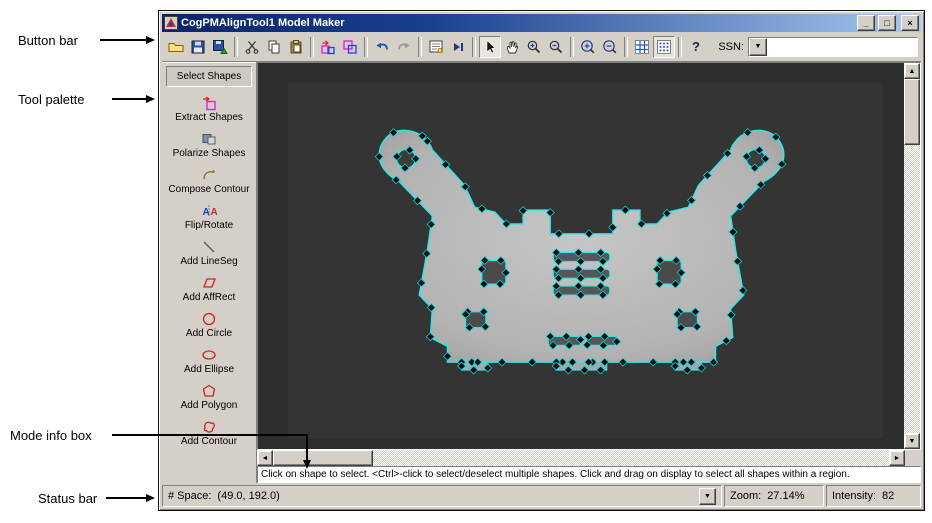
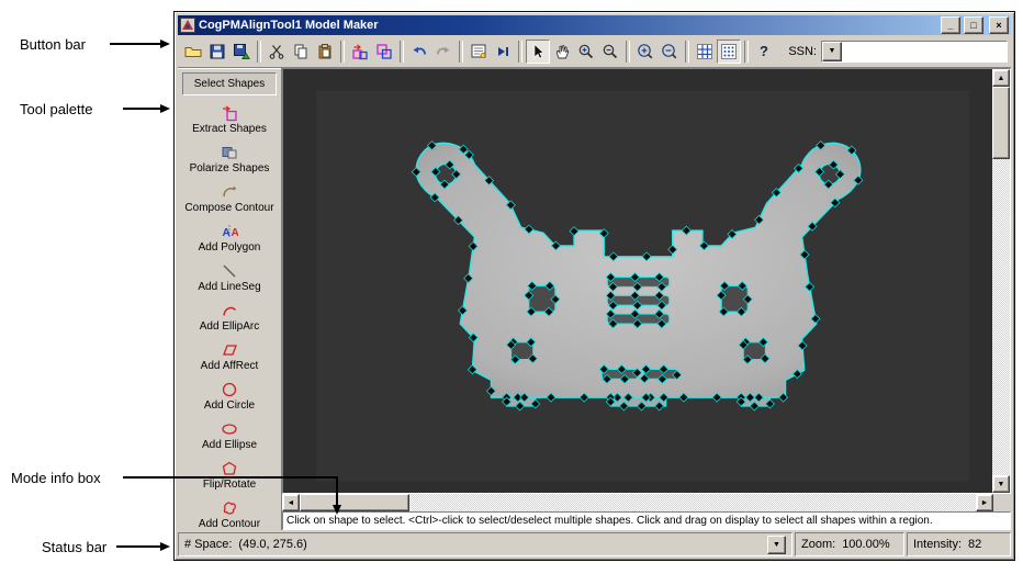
  Button bar
  Tool palette
  Mode info box
  Status bar
  CogPMAlignTool1 Model Maker
  _
  □
  ×
  ?
  SSN:
  Select Shapes
  Extract Shapes
  Polarize Shapes
  Compose Contour
  A
  A
- Flip/Rotate
+ Add Polygon
  Add LineSeg
+ Add EllipArc
  Add AffRect
  Add Circle
  Add Ellipse
- Add Polygon
+ Flip/Rotate
  Add Contour
  Click on shape to select. <Ctrl>-click to select/deselect multiple shapes. Click and drag on display to select all shapes within a region.
  # Space:
- (49.0, 192.0)
+ (49.0, 275.6)
  Zoom:
- 27.14%
+ 100.00%
  Intensity:
  82
